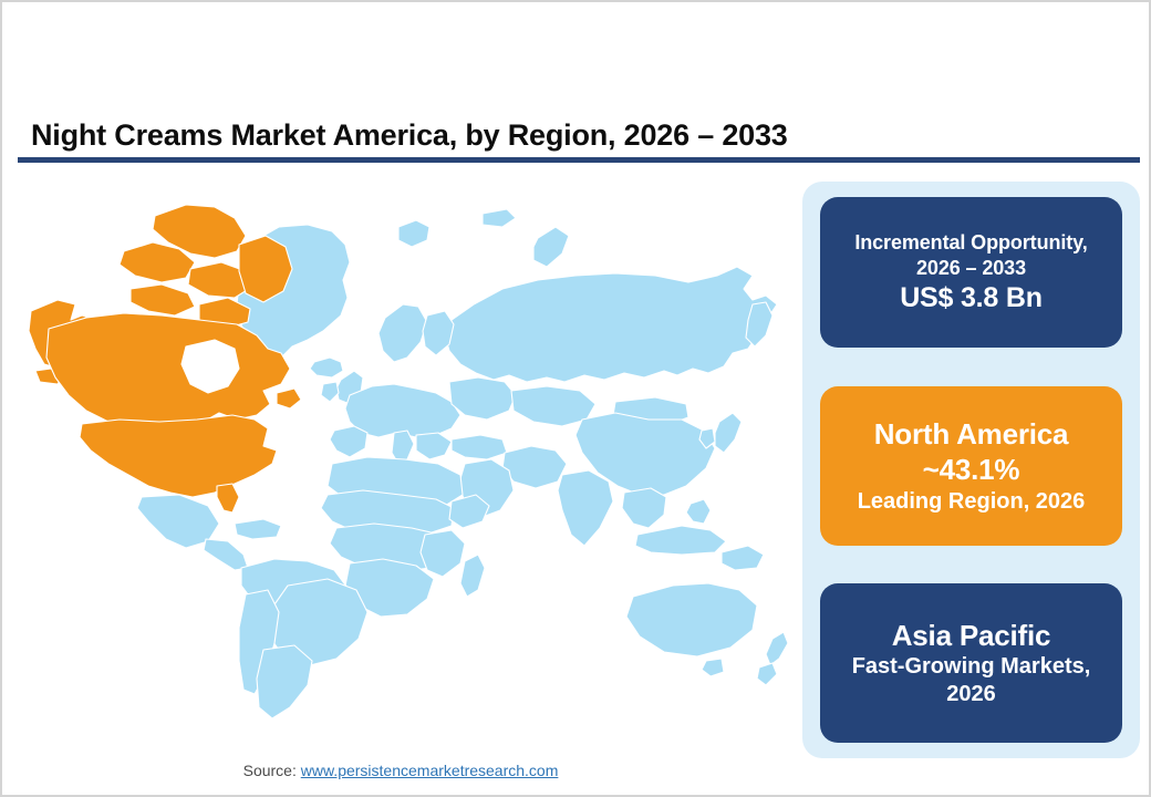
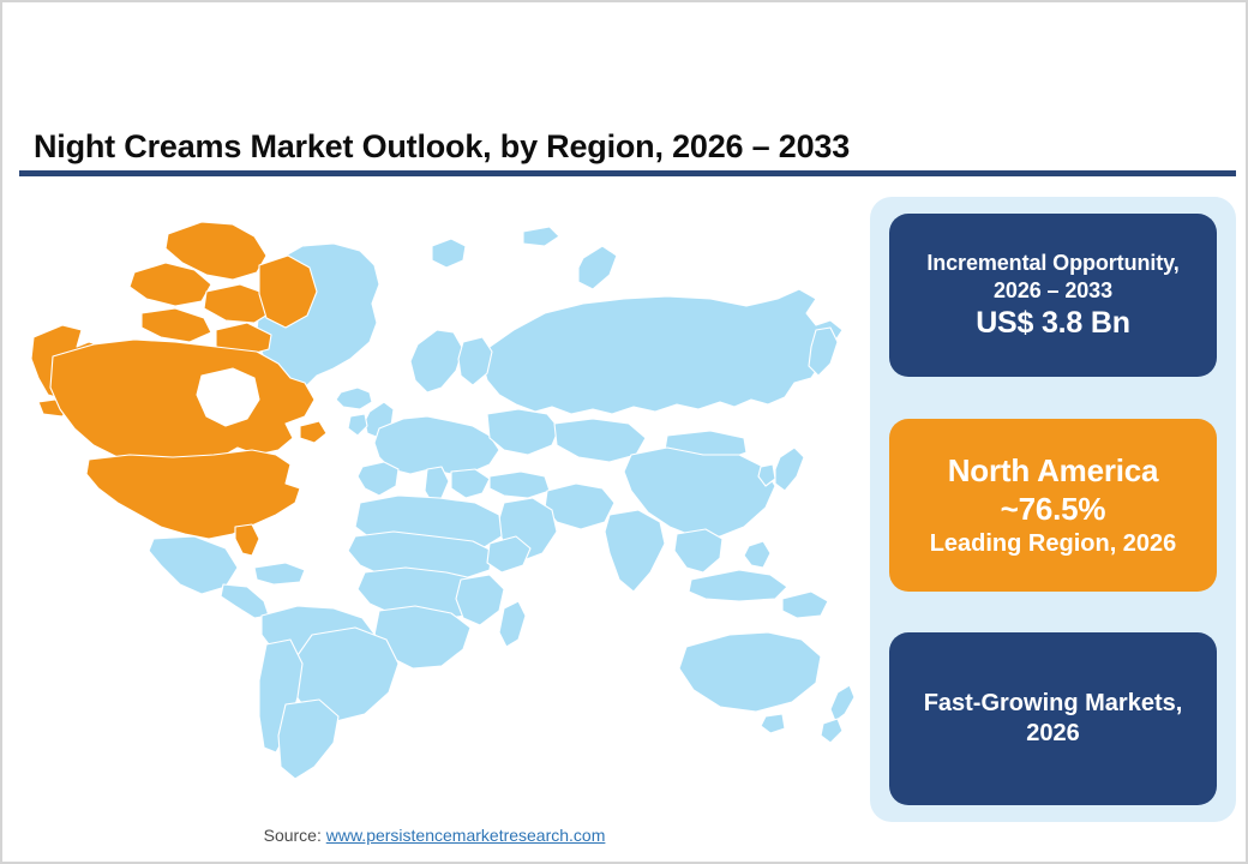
- Night Creams Market America, by Region, 2026 – 2033
+ Night Creams Market Outlook, by Region, 2026 – 2033
  Incremental Opportunity,
  2026 – 2033
  US$ 3.8 Bn
  North America
- ~43.1%
+ ~76.5%
  Leading Region, 2026
- Asia Pacific
  Fast-Growing Markets,
  2026
  Source: www.persistencemarketresearch.com
